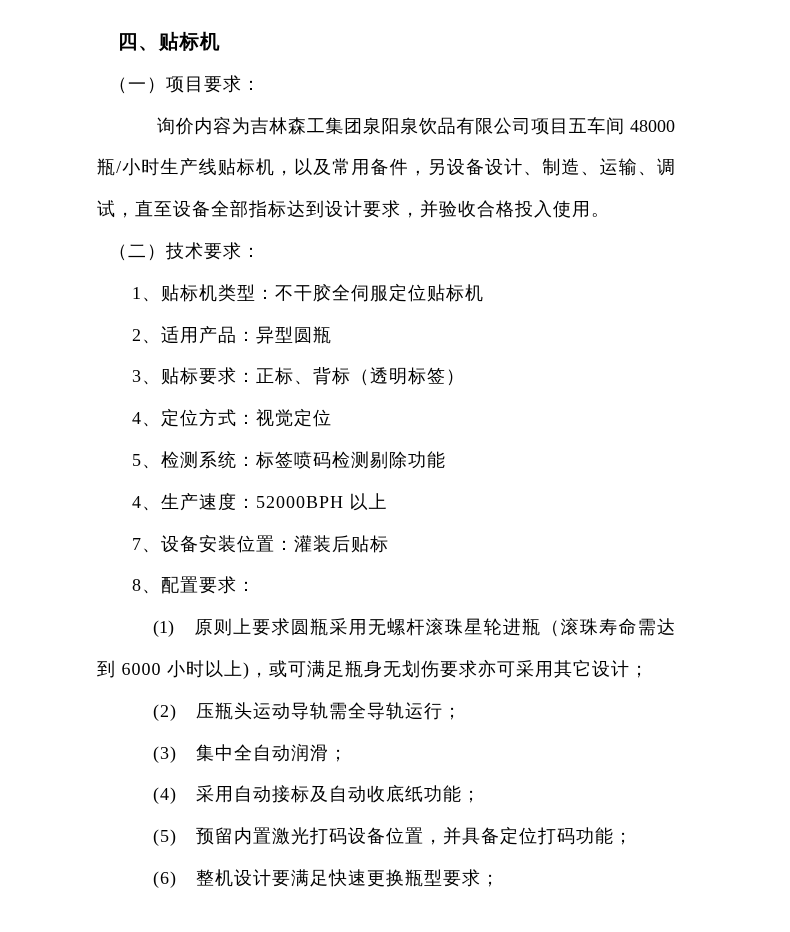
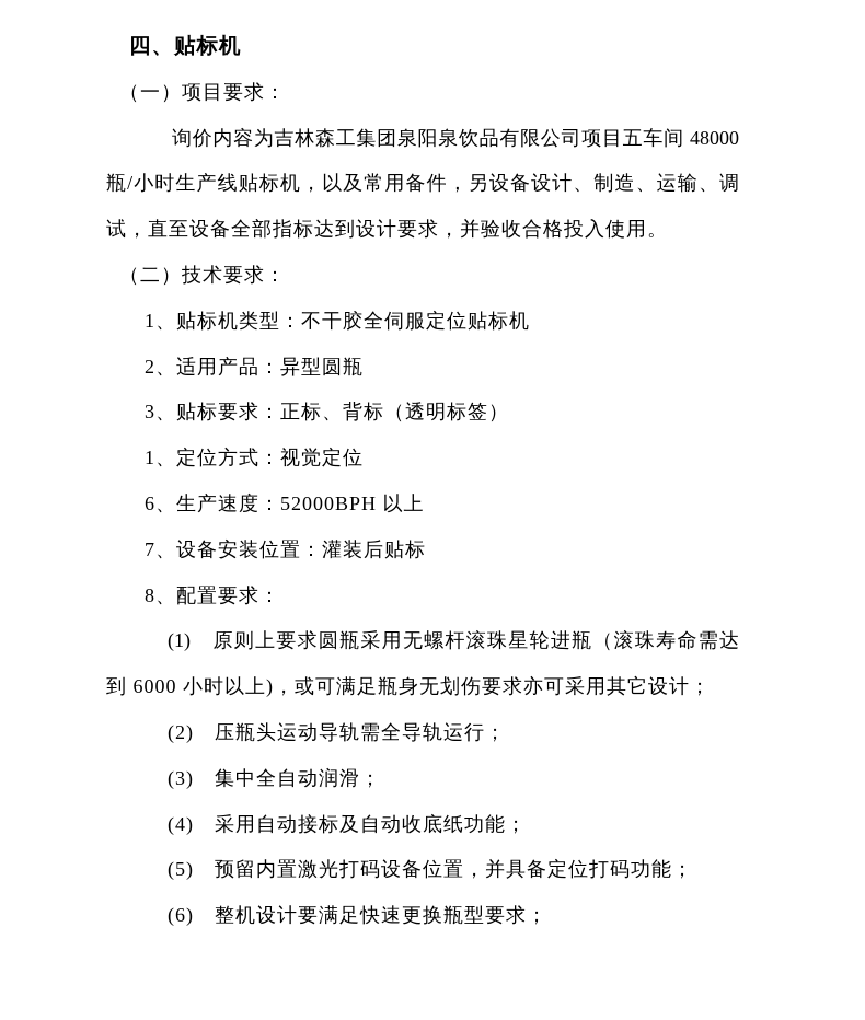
  四、贴标机
  （一）项目要求：
  询价内容为吉林森工集团泉阳泉饮品有限公司项目五车间 48000
  瓶/小时生产线贴标机，以及常用备件，另设备设计、制造、运输、调
  试，直至设备全部指标达到设计要求，并验收合格投入使用。
  （二）技术要求：
  1、贴标机类型：不干胶全伺服定位贴标机
  2、适用产品：异型圆瓶
  3、贴标要求：正标、背标（透明标签）
- 4、定位方式：视觉定位
+ 1、定位方式：视觉定位
- 5、检测系统：标签喷码检测剔除功能
- 4、生产速度：52000BPH 以上
+ 6、生产速度：52000BPH 以上
  7、设备安装位置：灌装后贴标
  8、配置要求：
  (1) 原则上要求圆瓶采用无螺杆滚珠星轮进瓶（滚珠寿命需达
  到 6000 小时以上)，或可满足瓶身无划伤要求亦可采用其它设计；
  (2) 压瓶头运动导轨需全导轨运行；
  (3) 集中全自动润滑；
  (4) 采用自动接标及自动收底纸功能；
  (5) 预留内置激光打码设备位置，并具备定位打码功能；
  (6) 整机设计要满足快速更换瓶型要求；
